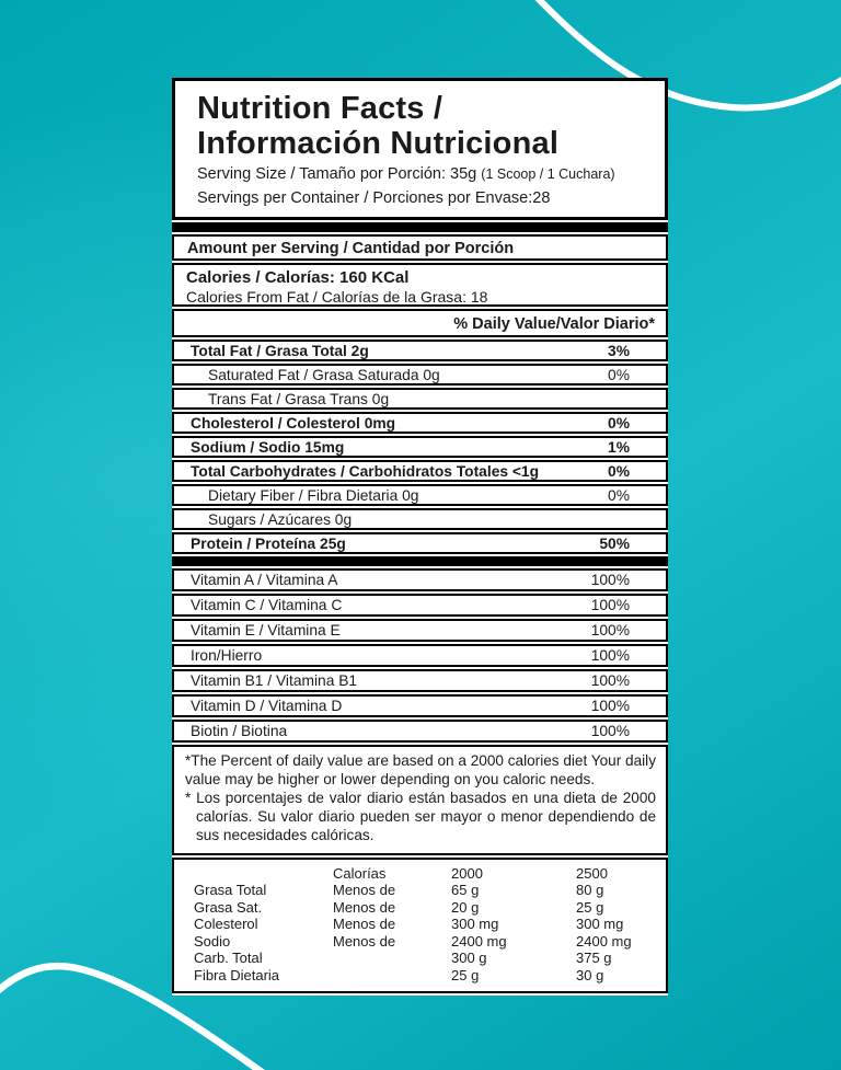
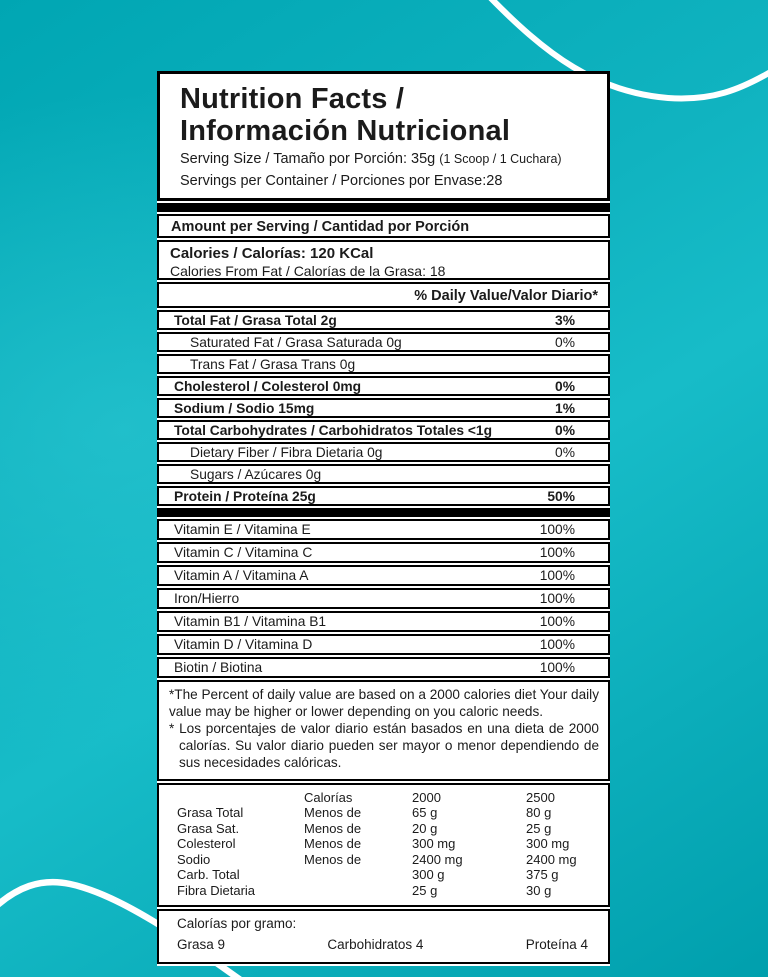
  Nutrition Facts /
  Información Nutricional
  Serving Size / Tamaño por Porción: 35g (1 Scoop / 1 Cuchara)
  Servings per Container / Porciones por Envase:28
  Amount per Serving / Cantidad por Porción
- Calories / Calorías: 160 KCal
+ Calories / Calorías: 120 KCal
  Calories From Fat / Calorías de la Grasa: 18
  % Daily Value/Valor Diario*
  Total Fat / Grasa Total 2g
  3%
  Saturated Fat / Grasa Saturada 0g
  0%
  Trans Fat / Grasa Trans 0g
  Cholesterol / Colesterol 0mg
  0%
  Sodium / Sodio 15mg
  1%
  Total Carbohydrates / Carbohidratos Totales <1g
  0%
  Dietary Fiber / Fibra Dietaria 0g
  0%
  Sugars / Azúcares 0g
  Protein / Proteína 25g
  50%
- Vitamin A / Vitamina A
+ Vitamin E / Vitamina E
  100%
  Vitamin C / Vitamina C
  100%
- Vitamin E / Vitamina E
+ Vitamin A / Vitamina A
  100%
  Iron/Hierro
  100%
  Vitamin B1 / Vitamina B1
  100%
  Vitamin D / Vitamina D
  100%
  Biotin / Biotina
  100%
  *The Percent of daily value are based on a 2000 calories diet Your daily value may be higher or lower depending on you caloric needs.
  * Los porcentajes de valor diario están basados en una dieta de 2000 calorías. Su valor diario pueden ser mayor o menor dependiendo de sus necesidades calóricas.
  Calorías
  2000
  2500
  Grasa Total
  Menos de
  65 g
  80 g
  Grasa Sat.
  Menos de
  20 g
  25 g
  Colesterol
  Menos de
  300 mg
  300 mg
  Sodio
  Menos de
  2400 mg
  2400 mg
  Carb. Total
  300 g
  375 g
  Fibra Dietaria
  25 g
  30 g
+ Calorías por gramo:
+ Grasa 9
+ Carbohidratos 4
+ Proteína 4
